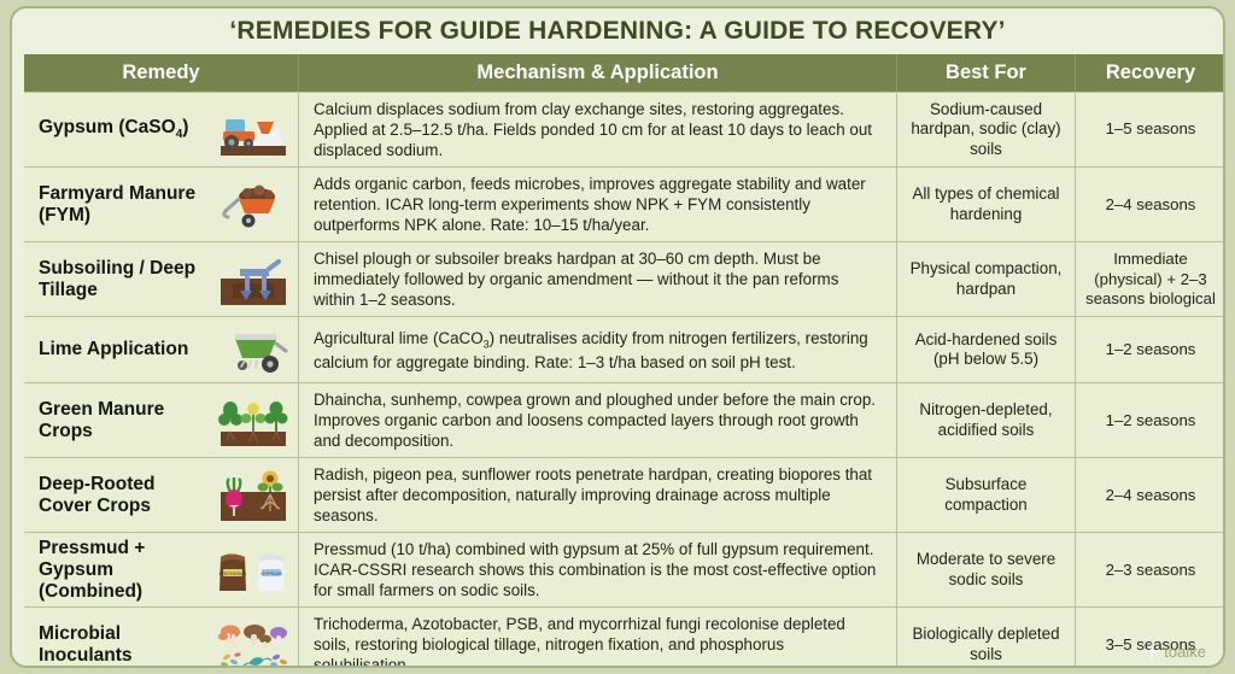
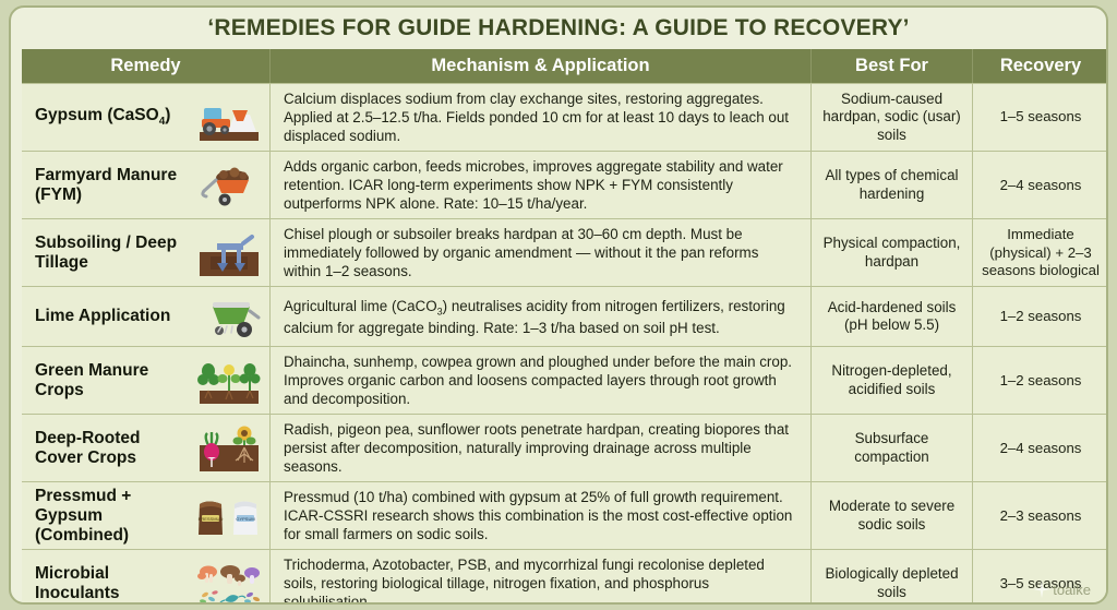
  ‘REMEDIES FOR GUIDE HARDENING: A GUIDE TO RECOVERY’
  Remedy	Mechanism & Application	Best For	Recovery
- Gypsum (CaSO4)	Calcium displaces sodium from clay exchange sites, restoring aggregates. Applied at 2.5–12.5 t/ha. Fields ponded 10 cm for at least 10 days to leach out displaced sodium.	Sodium-caused hardpan, sodic (clay) soils	1–5 seasons
+ Gypsum (CaSO4)	Calcium displaces sodium from clay exchange sites, restoring aggregates. Applied at 2.5–12.5 t/ha. Fields ponded 10 cm for at least 10 days to leach out displaced sodium.	Sodium-caused hardpan, sodic (usar) soils	1–5 seasons
  Farmyard Manure (FYM)	Adds organic carbon, feeds microbes, improves aggregate stability and water retention. ICAR long-term experiments show NPK + FYM consistently outperforms NPK alone. Rate: 10–15 t/ha/year.	All types of chemical hardening	2–4 seasons
  Subsoiling / Deep Tillage	Chisel plough or subsoiler breaks hardpan at 30–60 cm depth. Must be immediately followed by organic amendment — without it the pan reforms within 1–2 seasons.	Physical compaction, hardpan	Immediate (physical) + 2–3 seasons biological
  Lime Application	Agricultural lime (CaCO3) neutralises acidity from nitrogen fertilizers, restoring calcium for aggregate binding. Rate: 1–3 t/ha based on soil pH test.	Acid-hardened soils (pH below 5.5)	1–2 seasons
  Green Manure Crops	Dhaincha, sunhemp, cowpea grown and ploughed under before the main crop. Improves organic carbon and loosens compacted layers through root growth and decomposition.	Nitrogen-depleted, acidified soils	1–2 seasons
  Deep-Rooted Cover Crops	Radish, pigeon pea, sunflower roots penetrate hardpan, creating biopores that persist after decomposition, naturally improving drainage across multiple seasons.	Subsurface compaction	2–4 seasons
- Pressmud + Gypsum (Combined)	Pressmud (10 t/ha) combined with gypsum at 25% of full gypsum requirement. ICAR-CSSRI research shows this combination is the most cost-effective option for small farmers on sodic soils.	Moderate to severe sodic soils	2–3 seasons
+ Pressmud + Gypsum (Combined)	Pressmud (10 t/ha) combined with gypsum at 25% of full growth requirement. ICAR-CSSRI research shows this combination is the most cost-effective option for small farmers on sodic soils.	Moderate to severe sodic soils	2–3 seasons
  Microbial Inoculants	Trichoderma, Azotobacter, PSB, and mycorrhizal fungi recolonise depleted soils, restoring biological tillage, nitrogen fixation, and phosphorus solubilisation.	Biologically depleted soils	3–5 seasons
  toaike
